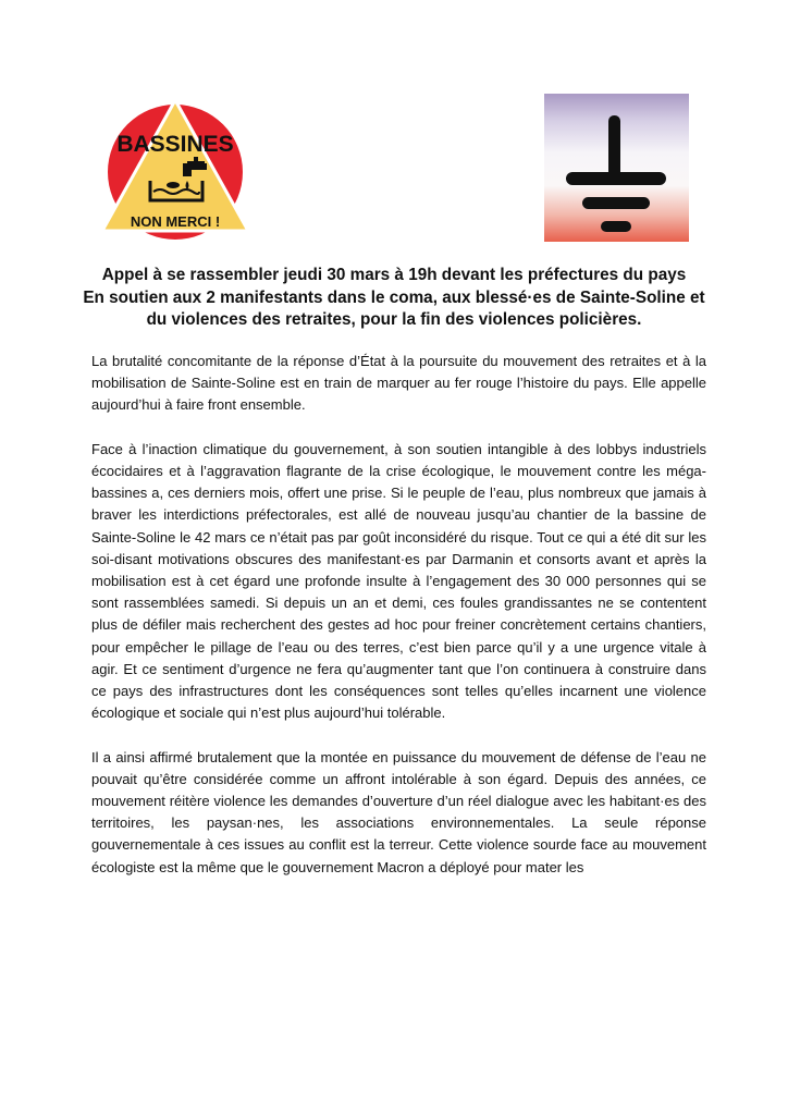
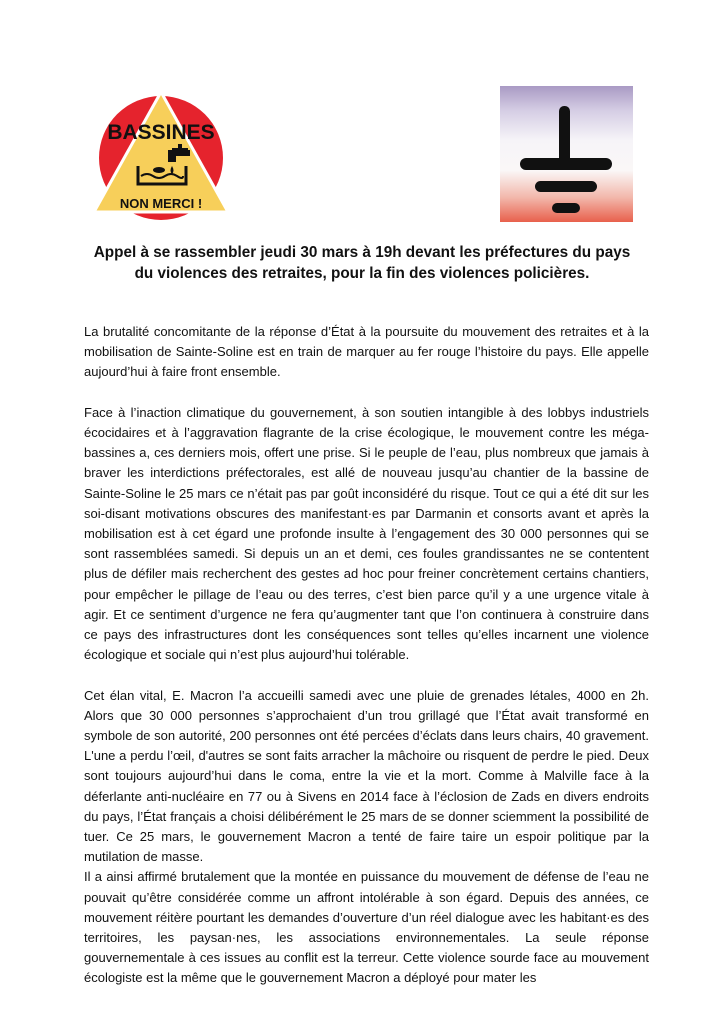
  BASSINES
  NON MERCI !
  Appel à se rassembler jeudi 30 mars à 19h devant les préfectures du pays
- En soutien aux 2 manifestants dans le coma, aux blessé·es de Sainte-Soline et
  du violences des retraites, pour la fin des violences policières.
  La brutalité concomitante de la réponse d’État à la poursuite du mouvement des retraites et à la mobilisation de Sainte-Soline est en train de marquer au fer rouge l’histoire du pays. Elle appelle aujourd’hui à faire front ensemble.
- Face à l’inaction climatique du gouvernement, à son soutien intangible à des lobbys industriels écocidaires et à l’aggravation flagrante de la crise écologique, le mouvement contre les méga-bassines a, ces derniers mois, offert une prise. Si le peuple de l’eau, plus nombreux que jamais à braver les interdictions préfectorales, est allé de nouveau jusqu’au chantier de la bassine de Sainte-Soline le 42 mars ce n’était pas par goût inconsidéré du risque. Tout ce qui a été dit sur les soi-disant motivations obscures des manifestant·es par Darmanin et consorts avant et après la mobilisation est à cet égard une profonde insulte à l’engagement des 30 000 personnes qui se sont rassemblées samedi. Si depuis un an et demi, ces foules grandissantes ne se contentent plus de défiler mais recherchent des gestes ad hoc pour freiner concrètement certains chantiers, pour empêcher le pillage de l’eau ou des terres, c’est bien parce qu’il y a une urgence vitale à agir. Et ce sentiment d’urgence ne fera qu’augmenter tant que l’on continuera à construire dans ce pays des infrastructures dont les conséquences sont telles qu’elles incarnent une violence écologique et sociale qui n’est plus aujourd’hui tolérable.
+ Face à l’inaction climatique du gouvernement, à son soutien intangible à des lobbys industriels écocidaires et à l’aggravation flagrante de la crise écologique, le mouvement contre les méga-bassines a, ces derniers mois, offert une prise. Si le peuple de l’eau, plus nombreux que jamais à braver les interdictions préfectorales, est allé de nouveau jusqu’au chantier de la bassine de Sainte-Soline le 25 mars ce n’était pas par goût inconsidéré du risque. Tout ce qui a été dit sur les soi-disant motivations obscures des manifestant·es par Darmanin et consorts avant et après la mobilisation est à cet égard une profonde insulte à l’engagement des 30 000 personnes qui se sont rassemblées samedi. Si depuis un an et demi, ces foules grandissantes ne se contentent plus de défiler mais recherchent des gestes ad hoc pour freiner concrètement certains chantiers, pour empêcher le pillage de l’eau ou des terres, c’est bien parce qu’il y a une urgence vitale à agir. Et ce sentiment d’urgence ne fera qu’augmenter tant que l’on continuera à construire dans ce pays des infrastructures dont les conséquences sont telles qu’elles incarnent une violence écologique et sociale qui n’est plus aujourd’hui tolérable.
+ Cet élan vital, E. Macron l’a accueilli samedi avec une pluie de grenades létales, 4000 en 2h. Alors que 30 000 personnes s’approchaient d’un trou grillagé que l’État avait transformé en symbole de son autorité, 200 personnes ont été percées d’éclats dans leurs chairs, 40 gravement. L'une a perdu l’œil, d'autres se sont faits arracher la mâchoire ou risquent de perdre le pied. Deux sont toujours aujourd’hui dans le coma, entre la vie et la mort. Comme à Malville face à la déferlante anti-nucléaire en 77 ou à Sivens en 2014 face à l’éclosion de Zads en divers endroits du pays, l’État français a choisi délibérément le 25 mars de se donner sciemment la possibilité de tuer. Ce 25 mars, le gouvernement Macron a tenté de faire taire un espoir politique par la mutilation de masse.
- Il a ainsi affirmé brutalement que la montée en puissance du mouvement de défense de l’eau ne pouvait qu’être considérée comme un affront intolérable à son égard. Depuis des années, ce mouvement réitère violence les demandes d’ouverture d’un réel dialogue avec les habitant·es des territoires, les paysan·nes, les associations environnementales. La seule réponse gouvernementale à ces issues au conflit est la terreur. Cette violence sourde face au mouvement écologiste est la même que le gouvernement Macron a déployé pour mater les
+ Il a ainsi affirmé brutalement que la montée en puissance du mouvement de défense de l’eau ne pouvait qu’être considérée comme un affront intolérable à son égard. Depuis des années, ce mouvement réitère pourtant les demandes d’ouverture d’un réel dialogue avec les habitant·es des territoires, les paysan·nes, les associations environnementales. La seule réponse gouvernementale à ces issues au conflit est la terreur. Cette violence sourde face au mouvement écologiste est la même que le gouvernement Macron a déployé pour mater les
